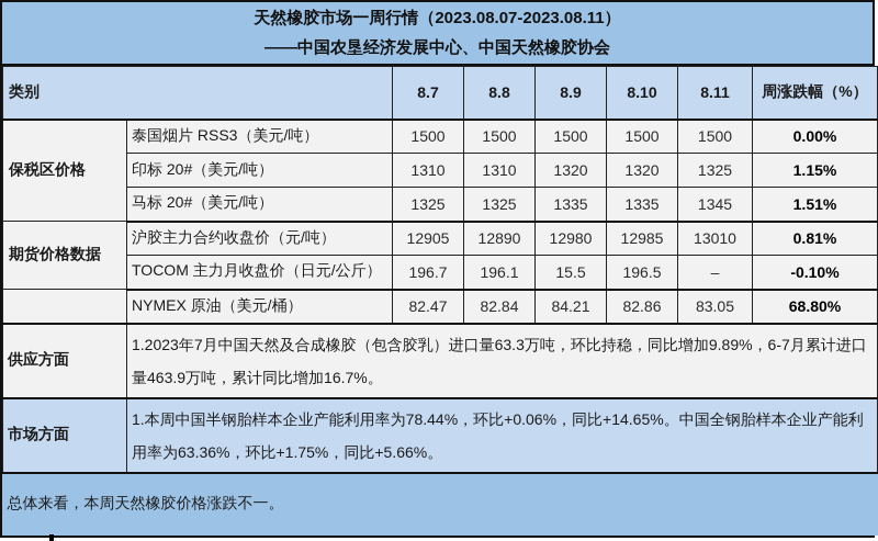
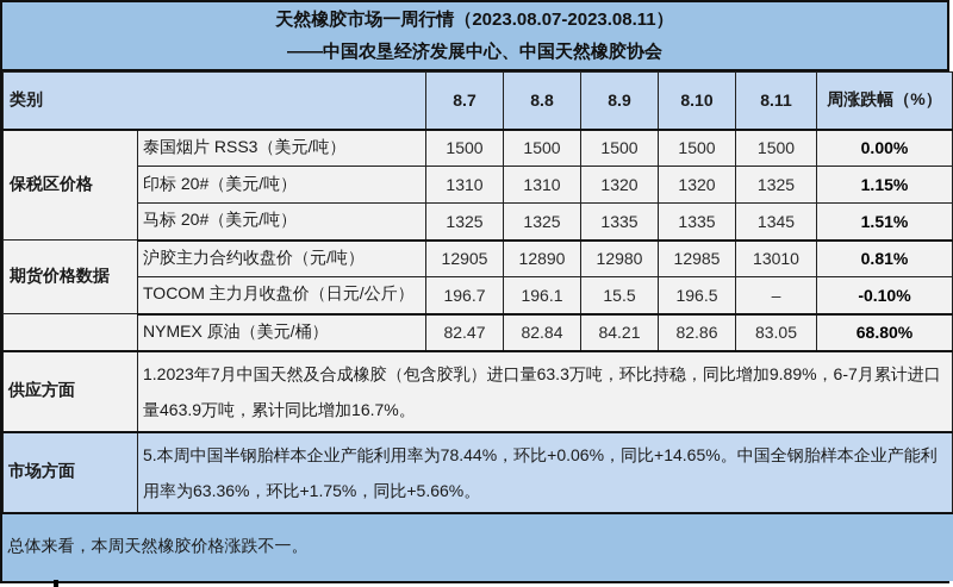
  天然橡胶市场一周行情（2023.08.07-2023.08.11）
  ——中国农垦经济发展中心、中国天然橡胶协会
  类别	8.7	8.8	8.9	8.10	8.11	周涨跌幅（%）
  保税区价格	泰国烟片 RSS3（美元/吨）	1500	1500	1500	1500	1500	0.00%
  印标 20#（美元/吨）	1310	1310	1320	1320	1325	1.15%
  马标 20#（美元/吨）	1325	1325	1335	1335	1345	1.51%
  期货价格数据	沪胶主力合约收盘价（元/吨）	12905	12890	12980	12985	13010	0.81%
  TOCOM 主力月收盘价（日元/公斤）	196.7	196.1	15.5	196.5	–	-0.10%
  	NYMEX 原油（美元/桶）	82.47	82.84	84.21	82.86	83.05	68.80%
  供应方面	1.2023年7月中国天然及合成橡胶（包含胶乳）进口量63.3万吨，环比持稳，同比增加9.89%，6-7月累计进口量463.9万吨，累计同比增加16.7%。
- 市场方面	1.本周中国半钢胎样本企业产能利用率为78.44%，环比+0.06%，同比+14.65%。中国全钢胎样本企业产能利用率为63.36%，环比+1.75%，同比+5.66%。
+ 市场方面	5.本周中国半钢胎样本企业产能利用率为78.44%，环比+0.06%，同比+14.65%。中国全钢胎样本企业产能利用率为63.36%，环比+1.75%，同比+5.66%。
  总体来看，本周天然橡胶价格涨跌不一。
